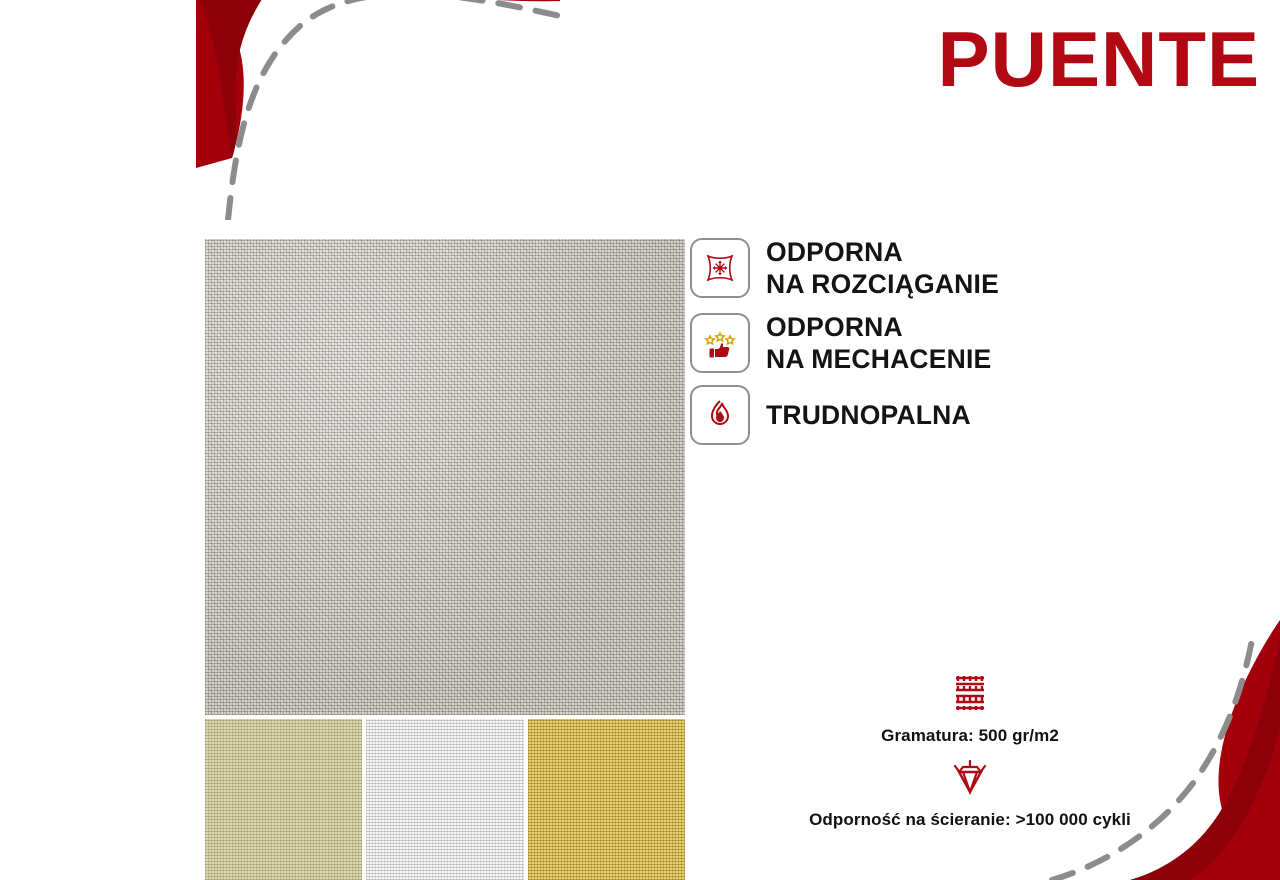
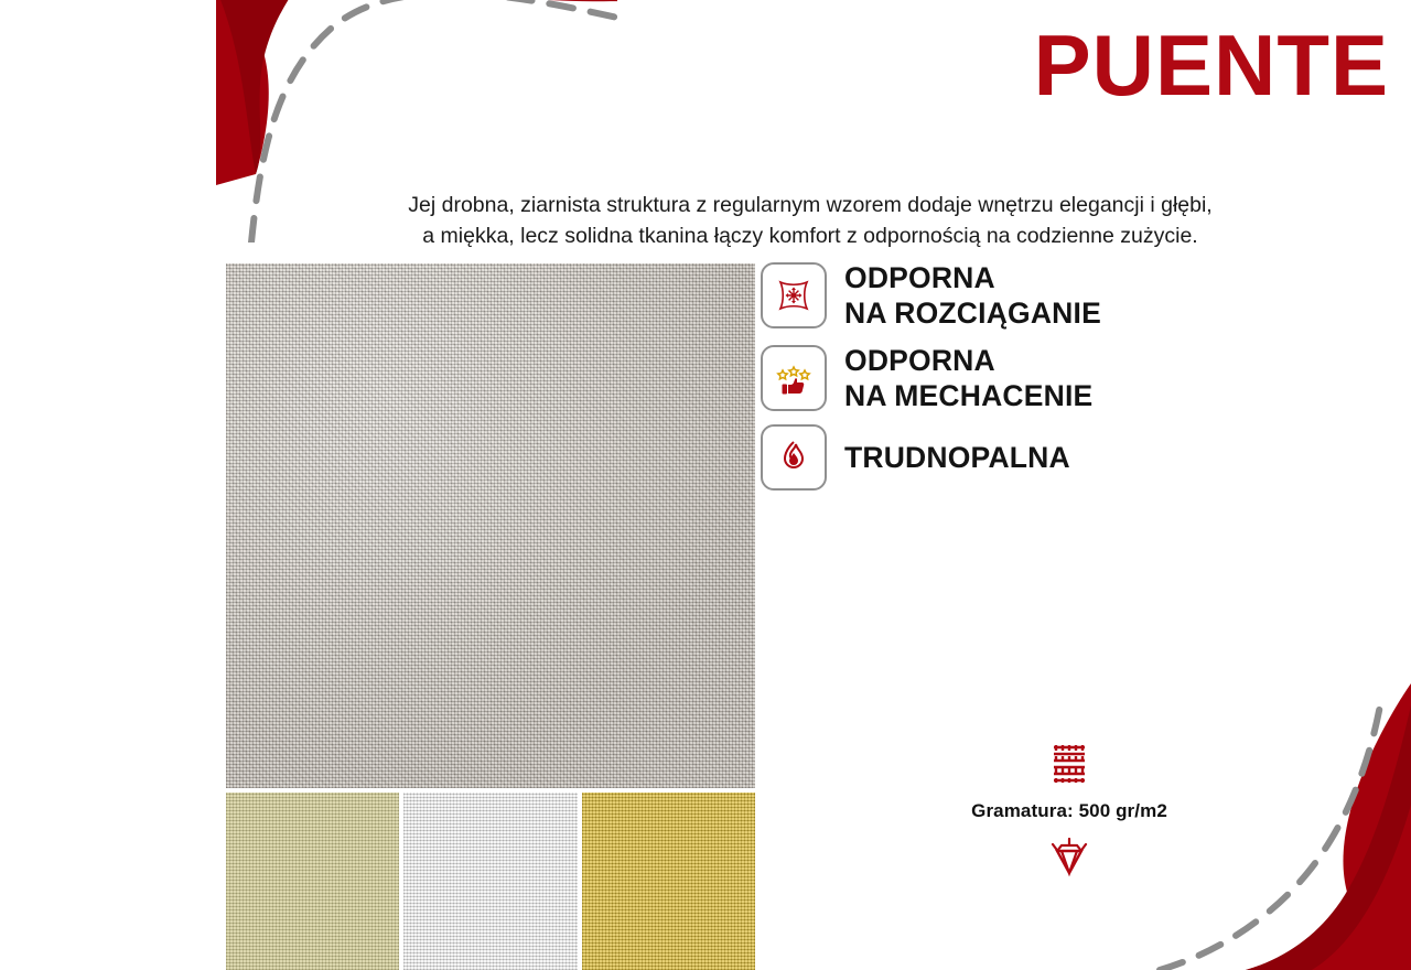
  PUENTE
+ Jej drobna, ziarnista struktura z regularnym wzorem dodaje wnętrzu elegancji i głębi,
+ a miękka, lecz solidna tkanina łączy komfort z odpornością na codzienne zużycie.
  ODPORNA
  NA ROZCIĄGANIE
  ODPORNA
  NA MECHACENIE
  TRUDNOPALNA
  Gramatura: 500 gr/m2
- Odporność na ścieranie: >100 000 cykli
